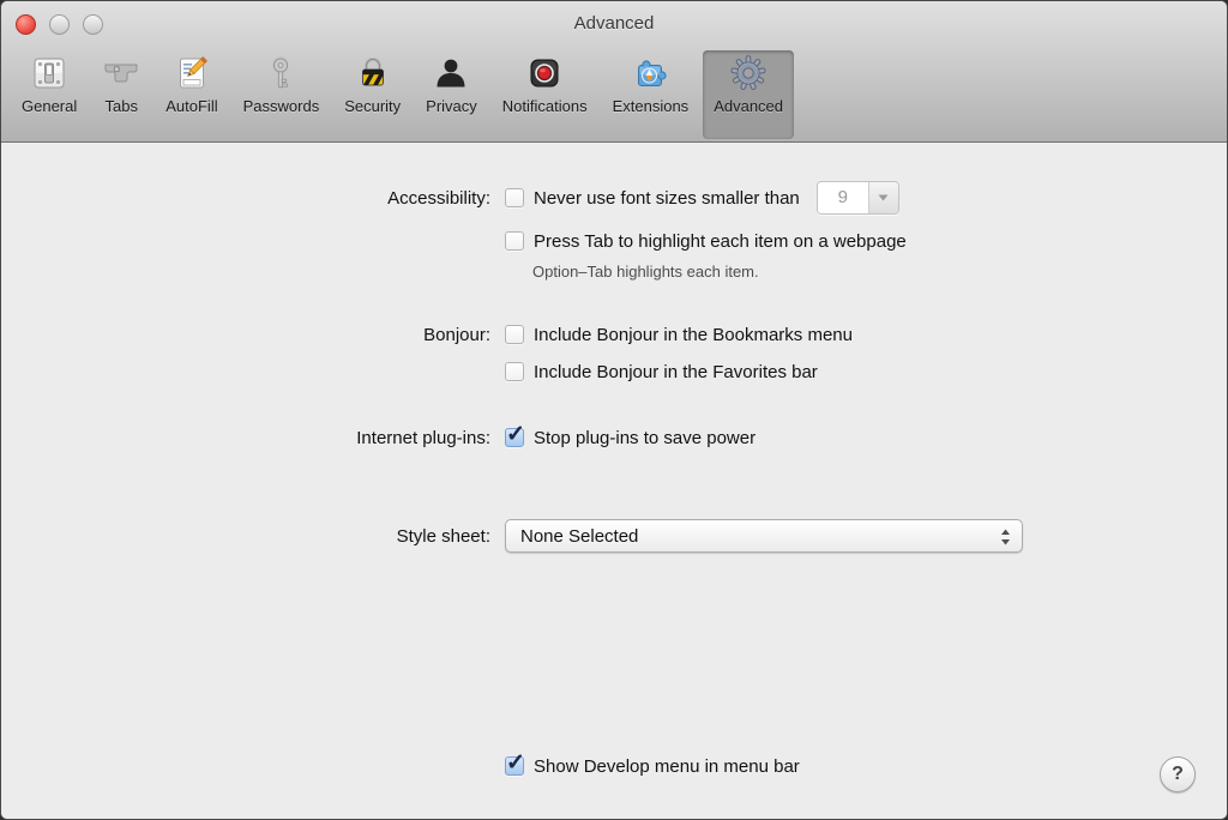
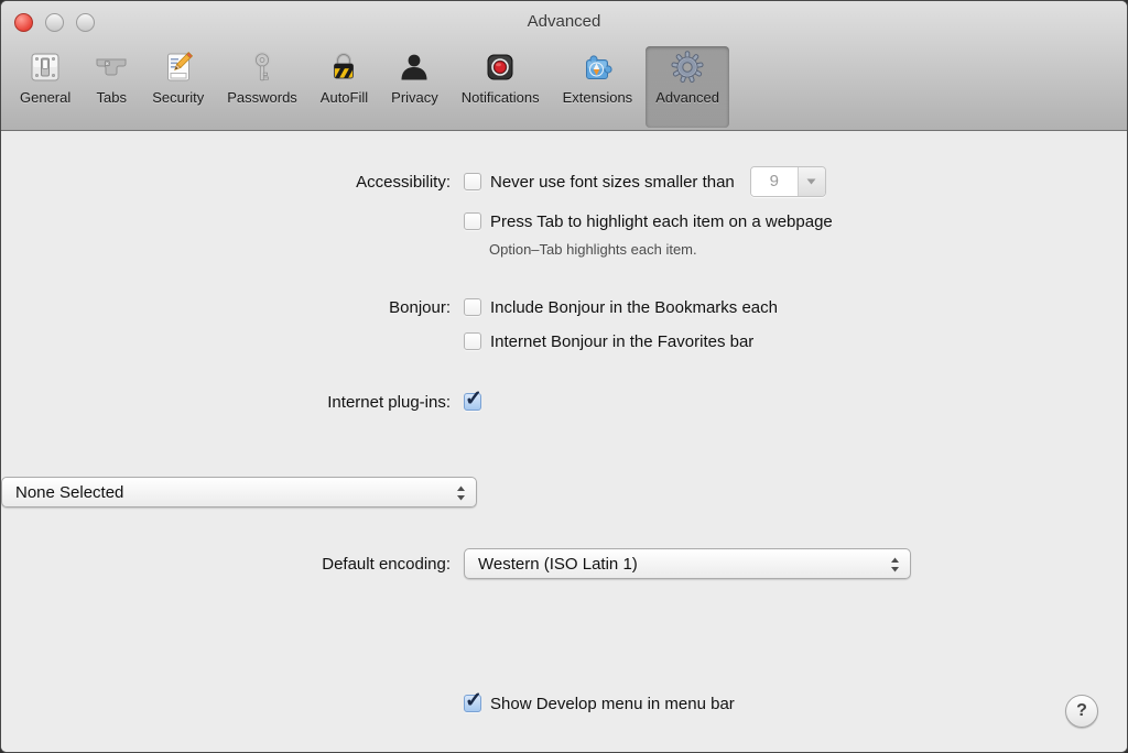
  Advanced
  General
  Tabs
- AutoFill
+ Security
  Passwords
- Security
+ AutoFill
  Privacy
  Notifications
  Extensions
  Advanced
  Accessibility:
  Never use font sizes smaller than
  9
  Press Tab to highlight each item on a webpage
  Option–Tab highlights each item.
  Bonjour:
- Include Bonjour in the Bookmarks menu
+ Include Bonjour in the Bookmarks each
- Include Bonjour in the Favorites bar
+ Internet Bonjour in the Favorites bar
  Internet plug-ins:
  ✓
- Stop plug-ins to save power
- Style sheet:
  None Selected
+ Default encoding:
+ Western (ISO Latin 1)
  ✓
  Show Develop menu in menu bar
  ?
